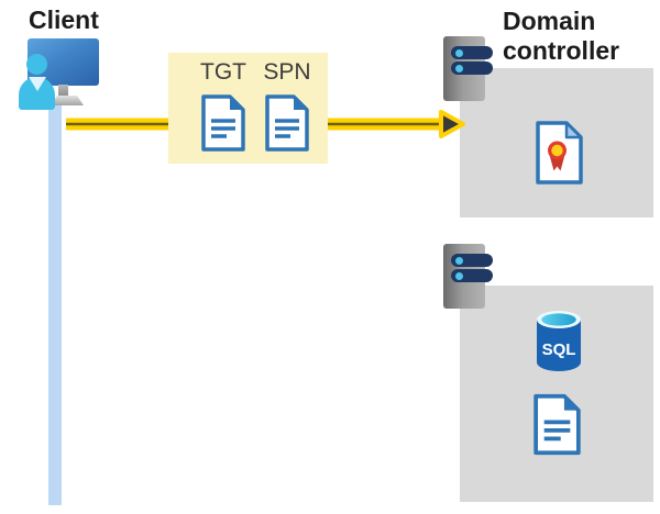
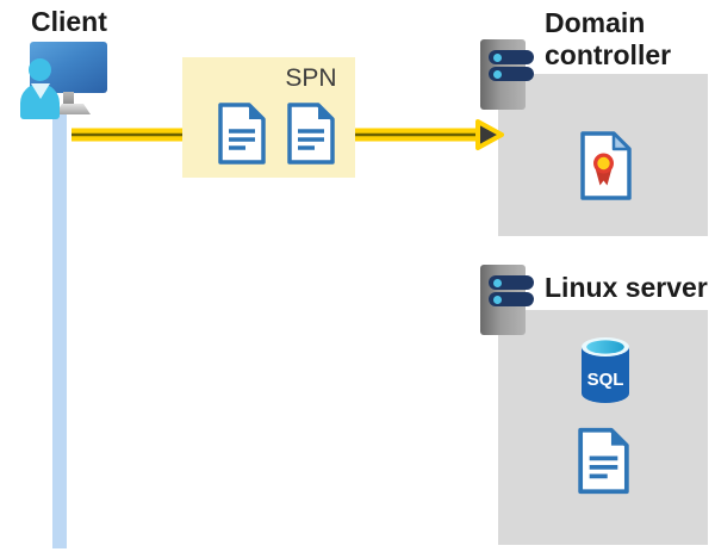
  Client
  Domain controller
+ Linux server
  SQL
- TGT
  SPN
